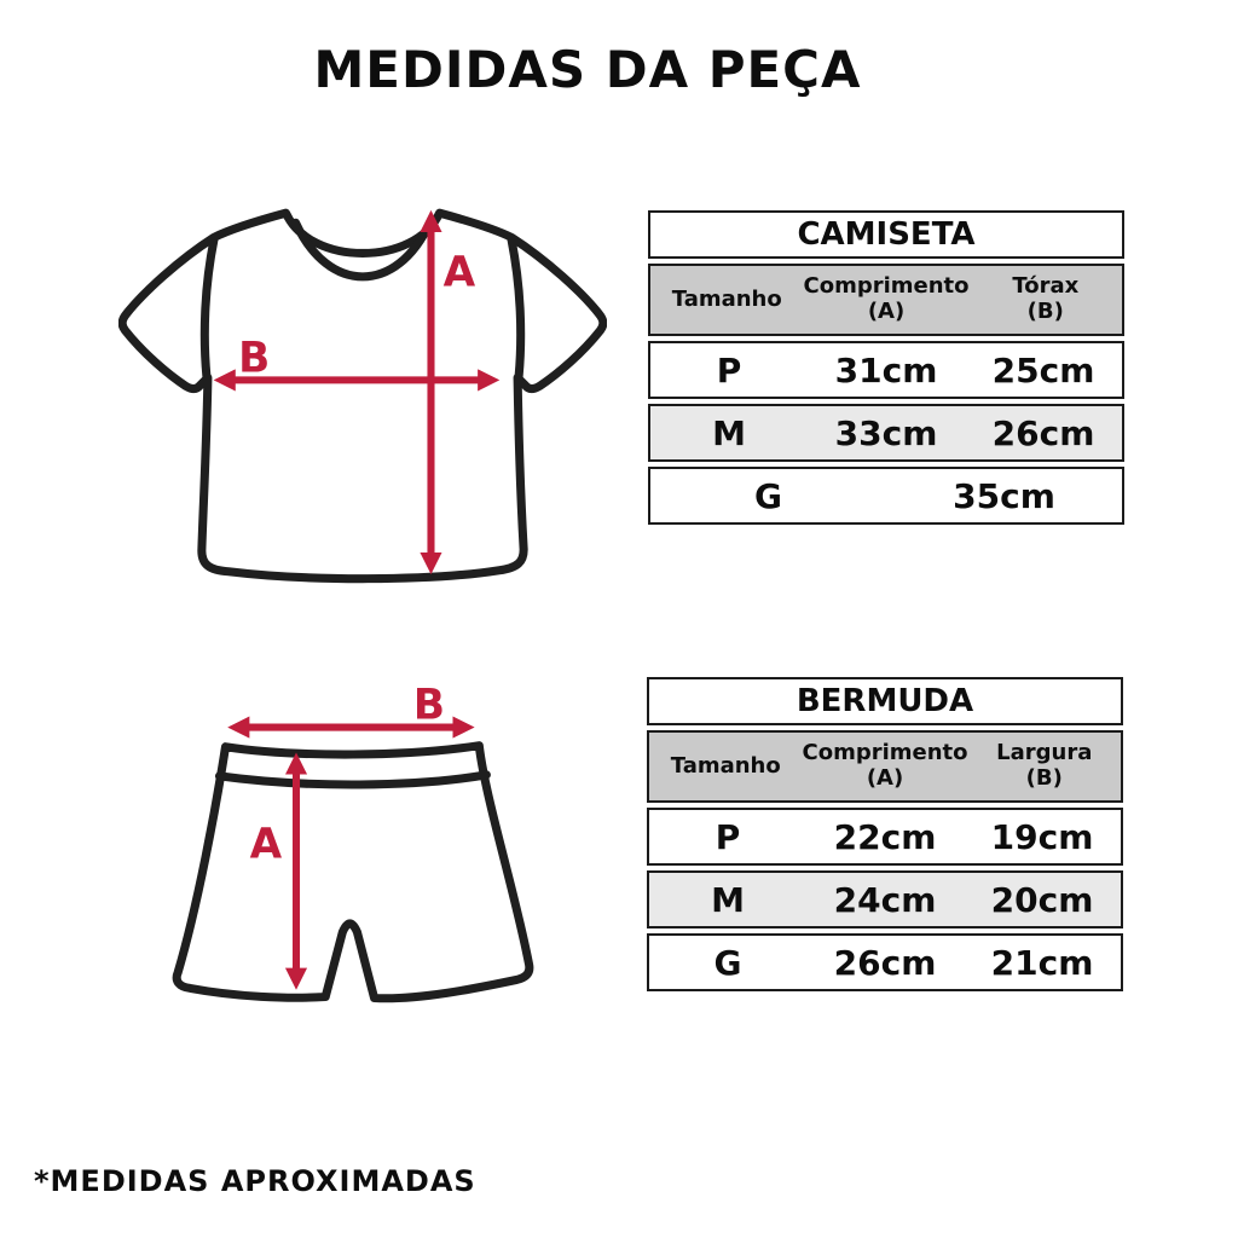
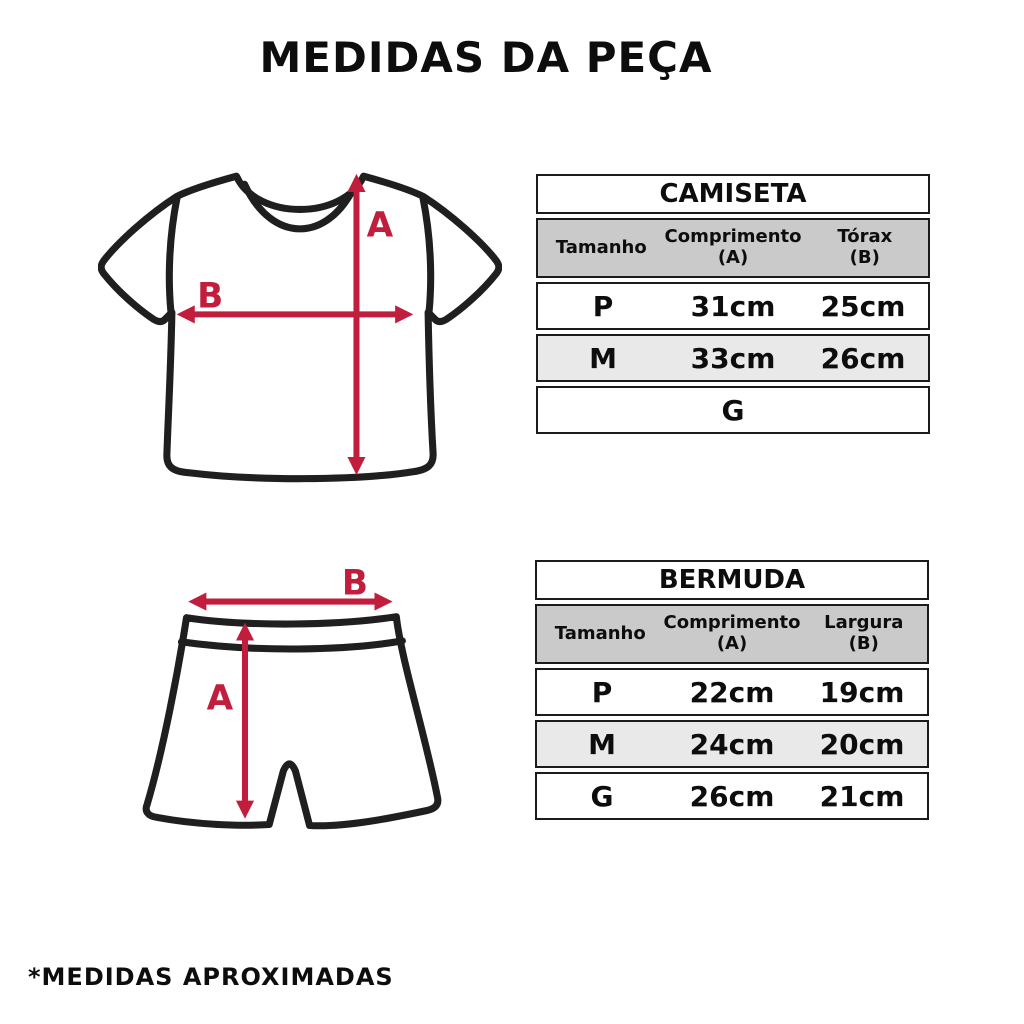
  MEDIDAS DA PEÇA
  A
  B
  B
  A
  CAMISETA
  Tamanho
  Comprimento
  (A)
  Tórax
  (B)
  P
  31cm
  25cm
  M
  33cm
  26cm
  G
- 35cm
  BERMUDA
  Tamanho
  Comprimento
  (A)
  Largura
  (B)
  P
  22cm
  19cm
  M
  24cm
  20cm
  G
  26cm
  21cm
  *MEDIDAS APROXIMADAS
